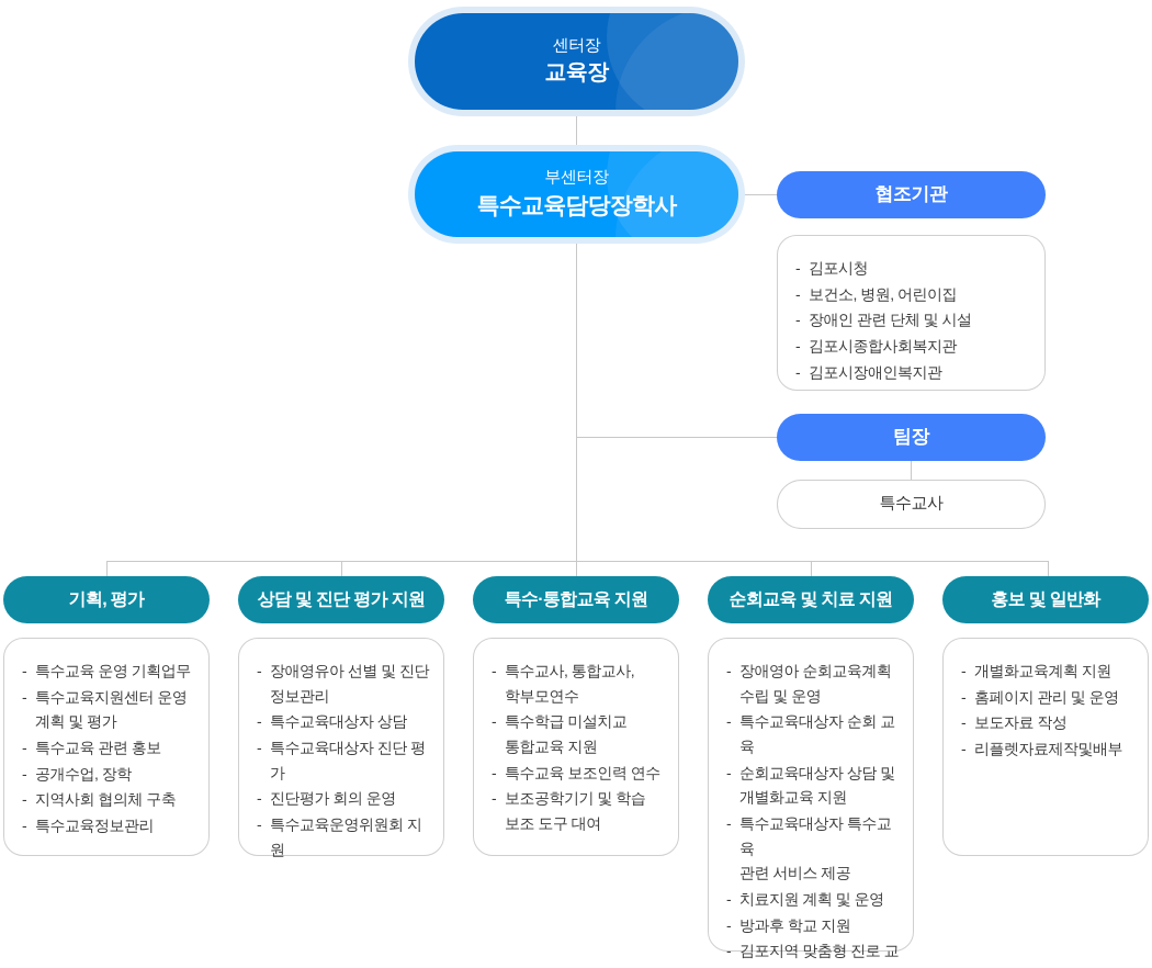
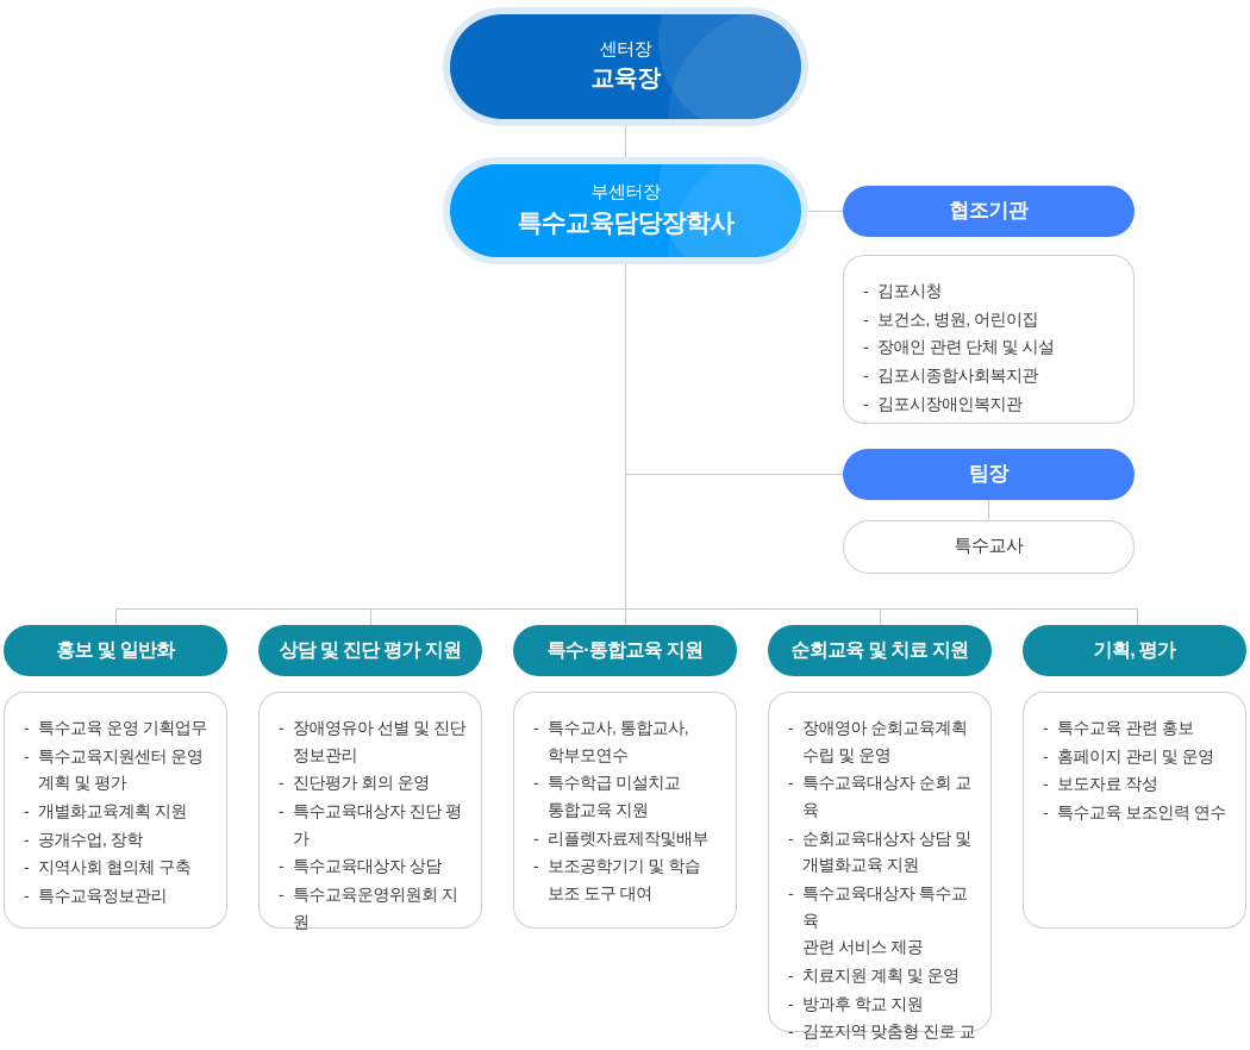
  센터장
  교육장
  부센터장
  특수교육담당장학사
  협조기관
  김포시청
  보건소, 병원, 어린이집
  장애인 관련 단체 및 시설
  김포시종합사회복지관
  김포시장애인복지관
  팀장
  특수교사
- 기획, 평가
+ 홍보 및 일반화
  특수교육 운영 기획업무
  특수교육지원센터 운영
  계획 및 평가
- 특수교육 관련 홍보
+ 개별화교육계획 지원
  공개수업, 장학
  지역사회 협의체 구축
  특수교육정보관리
  상담 및 진단 평가 지원
  장애영유아 선별 및 진단
  정보관리
- 특수교육대상자 상담
+ 진단평가 회의 운영
  특수교육대상자 진단 평가
- 진단평가 회의 운영
+ 특수교육대상자 상담
  특수교육운영위원회 지원
  특수·통합교육 지원
  특수교사, 통합교사,
  학부모연수
  특수학급 미설치교
  통합교육 지원
- 특수교육 보조인력 연수
+ 리플렛자료제작및배부
  보조공학기기 및 학습
  보조 도구 대여
  순회교육 및 치료 지원
  장애영아 순회교육계획
  수립 및 운영
  특수교육대상자 순회 교육
  순회교육대상자 상담 및
  개별화교육 지원
  특수교육대상자 특수교육
  관련 서비스 제공
  치료지원 계획 및 운영
  방과후 학교 지원
  김포지역 맞춤형 진로 교
- 홍보 및 일반화
+ 기획, 평가
- 개별화교육계획 지원
+ 특수교육 관련 홍보
  홈페이지 관리 및 운영
  보도자료 작성
- 리플렛자료제작및배부
+ 특수교육 보조인력 연수
